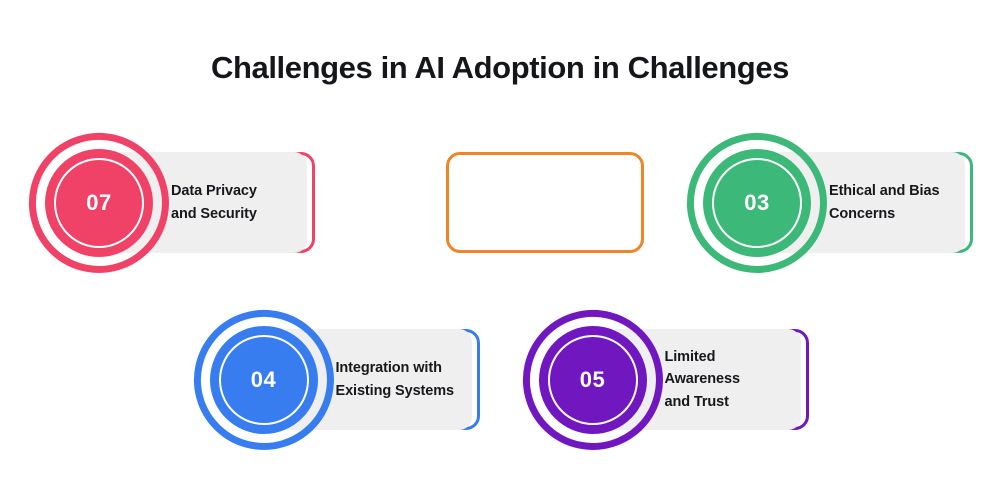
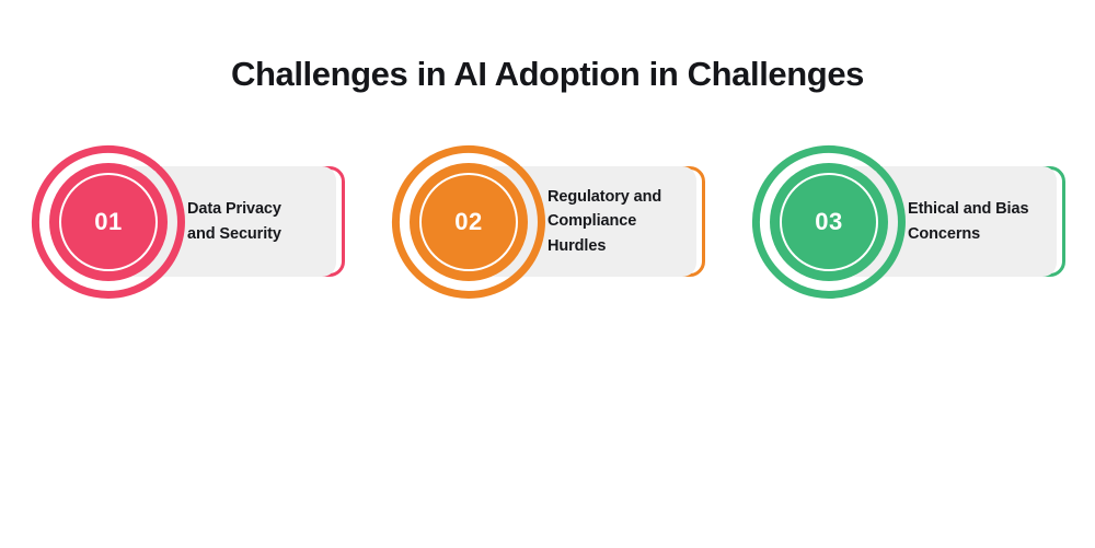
  Challenges in AI Adoption in Challenges
  Data Privacy
  and Security
- 07
+ 01
+ Regulatory and
+ Compliance
+ Hurdles
+ 02
  Ethical and Bias
  Concerns
  03
- Integration with
- Existing Systems
- 04
- Limited
- Awareness
- and Trust
- 05
